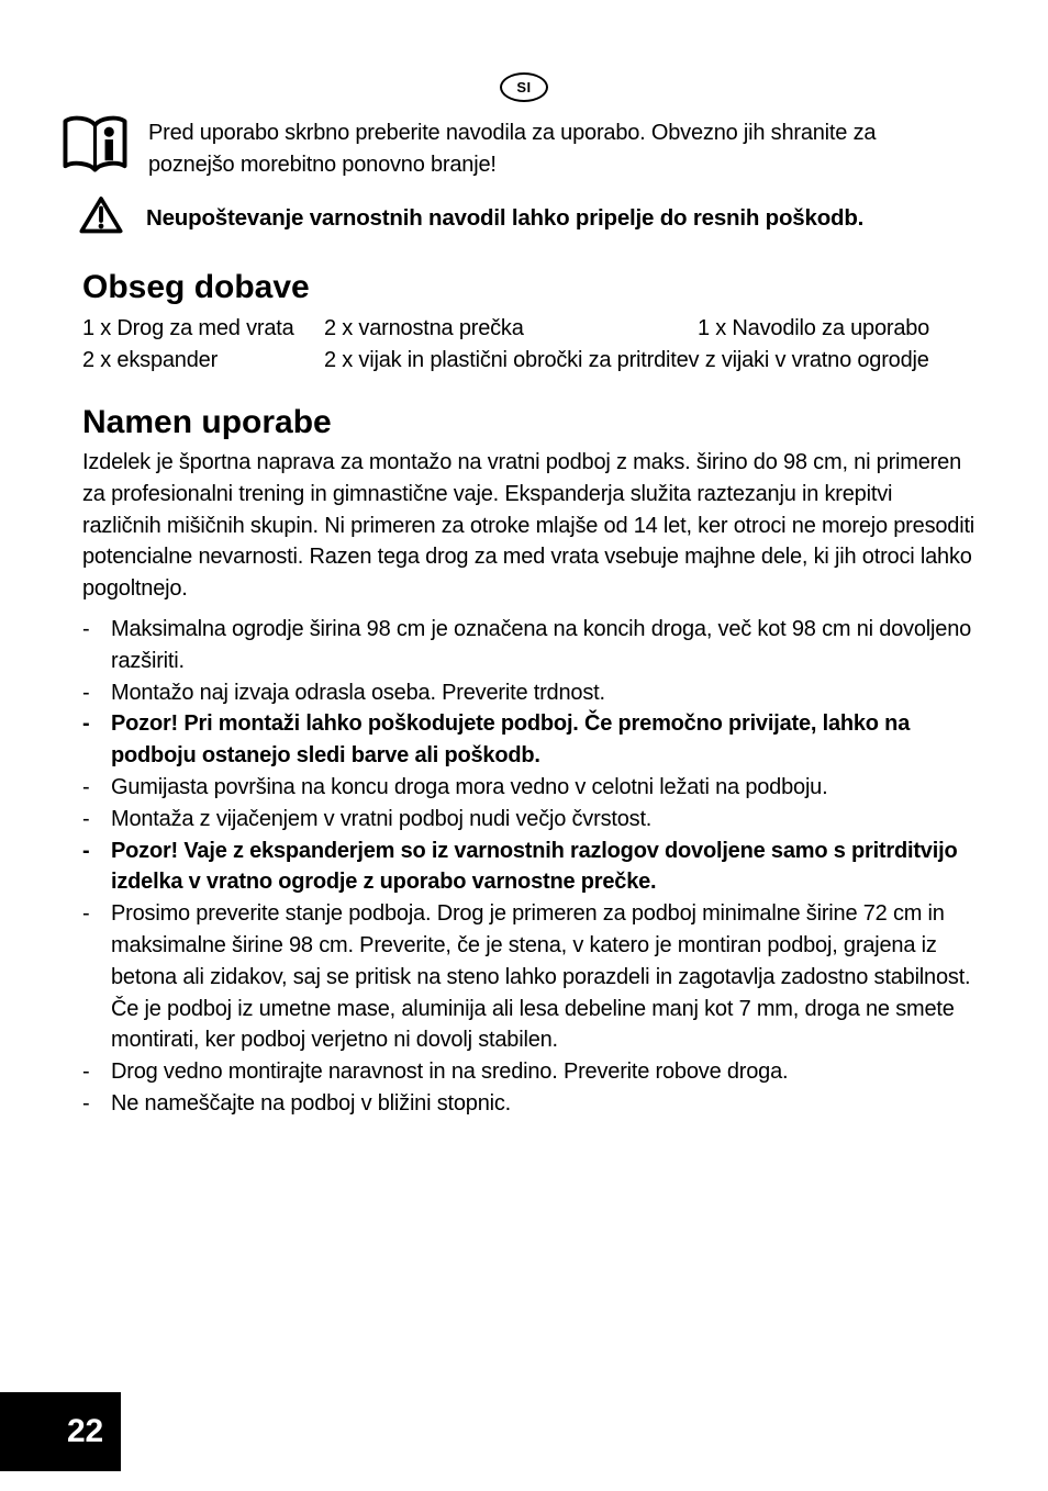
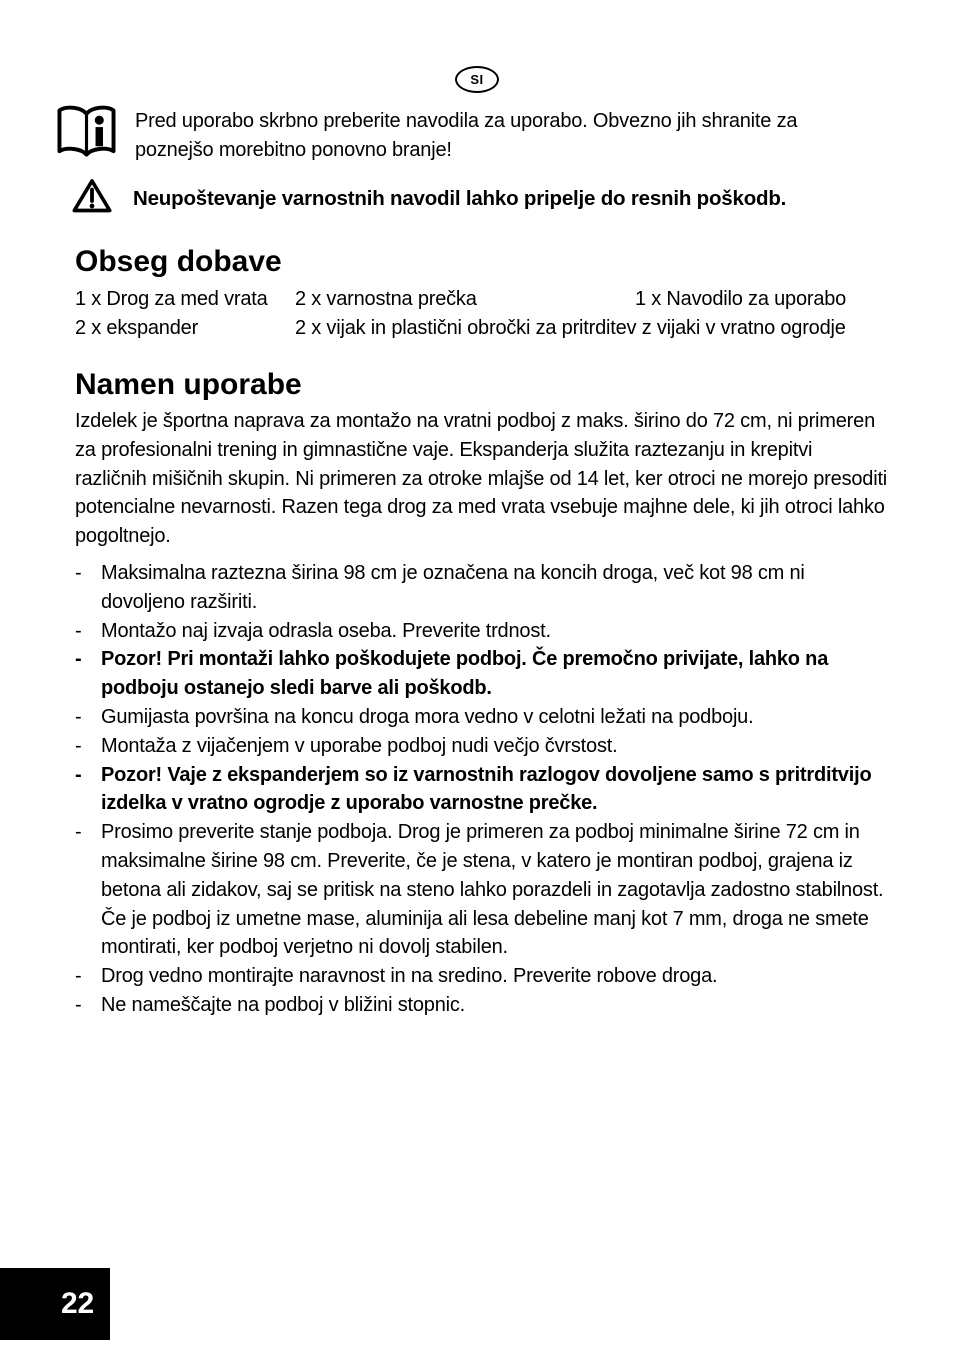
  SI
  Pred uporabo skrbno preberite navodila za uporabo. Obvezno jih shranite za poznejšo morebitno ponovno branje!
  Neupoštevanje varnostnih navodil lahko pripelje do resnih poškodb.
  Obseg dobave
  1 x Drog za med vrata
  2 x varnostna prečka
  1 x Navodilo za uporabo
  2 x ekspander
  2 x vijak in plastični obročki za pritrditev z vijaki v vratno ogrodje
  Namen uporabe
- Izdelek je športna naprava za montažo na vratni podboj z maks. širino do 98 cm, ni primeren za profesionalni trening in gimnastične vaje. Ekspanderja služita raztezanju in krepitvi različnih mišičnih skupin. Ni primeren za otroke mlajše od 14 let, ker otroci ne morejo presoditi potencialne nevarnosti. Razen tega drog za med vrata vsebuje majhne dele, ki jih otroci lahko pogoltnejo.
+ Izdelek je športna naprava za montažo na vratni podboj z maks. širino do 72 cm, ni primeren za profesionalni trening in gimnastične vaje. Ekspanderja služita raztezanju in krepitvi različnih mišičnih skupin. Ni primeren za otroke mlajše od 14 let, ker otroci ne morejo presoditi potencialne nevarnosti. Razen tega drog za med vrata vsebuje majhne dele, ki jih otroci lahko pogoltnejo.
  -
- Maksimalna ogrodje širina 98 cm je označena na koncih droga, več kot 98 cm ni dovoljeno razširiti.
+ Maksimalna raztezna širina 98 cm je označena na koncih droga, več kot 98 cm ni dovoljeno razširiti.
  -
  Montažo naj izvaja odrasla oseba. Preverite trdnost.
  -
  Pozor! Pri montaži lahko poškodujete podboj. Če premočno privijate, lahko na podboju ostanejo sledi barve ali poškodb.
  -
  Gumijasta površina na koncu droga mora vedno v celotni ležati na podboju.
  -
- Montaža z vijačenjem v vratni podboj nudi večjo čvrstost.
+ Montaža z vijačenjem v uporabe podboj nudi večjo čvrstost.
  -
  Pozor! Vaje z ekspanderjem so iz varnostnih razlogov dovoljene samo s pritrditvijo izdelka v vratno ogrodje z uporabo varnostne prečke.
  -
  Prosimo preverite stanje podboja. Drog je primeren za podboj minimalne širine 72 cm in maksimalne širine 98 cm. Preverite, če je stena, v katero je montiran podboj, grajena iz betona ali zidakov, saj se pritisk na steno lahko porazdeli in zagotavlja zadostno stabilnost. Če je podboj iz umetne mase, aluminija ali lesa debeline manj kot 7 mm, droga ne smete montirati, ker podboj verjetno ni dovolj stabilen.
  -
  Drog vedno montirajte naravnost in na sredino. Preverite robove droga.
  -
  Ne nameščajte na podboj v bližini stopnic.
  22
